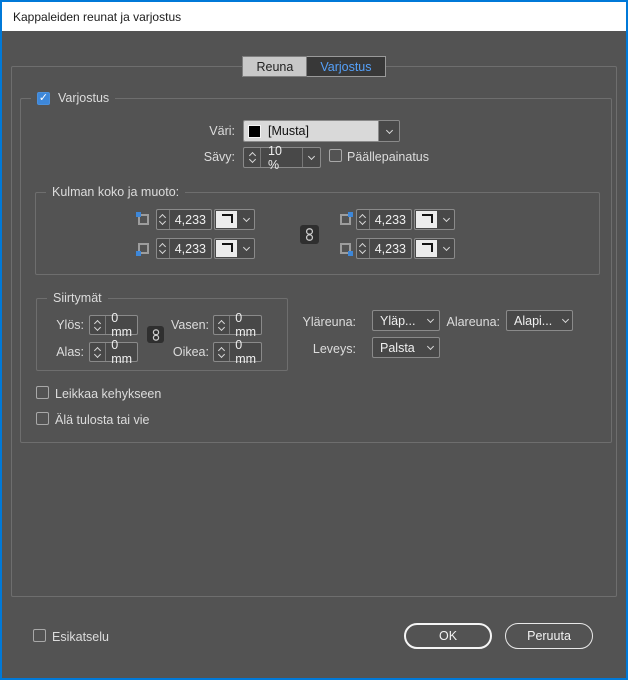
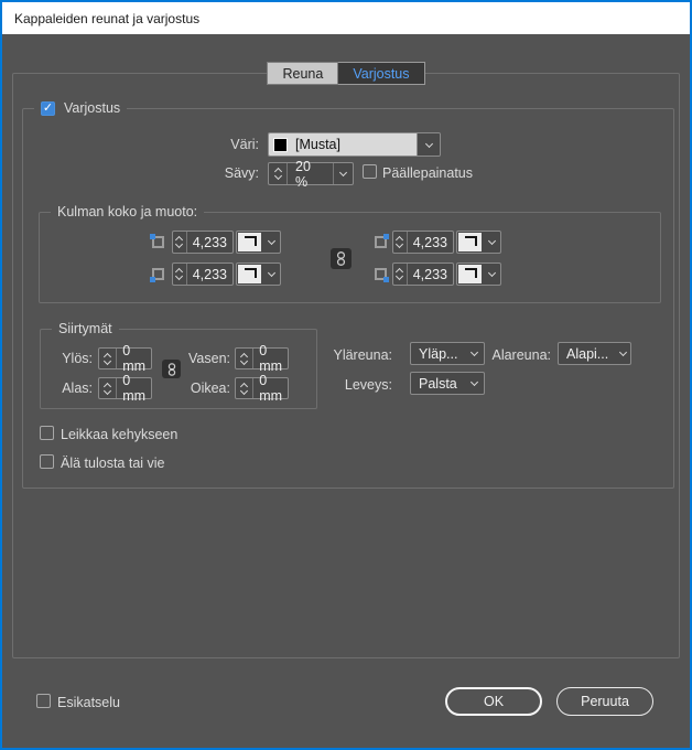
  Kappaleiden reunat ja varjostus
  Reuna
  Varjostus
  ✓
  Varjostus
  Väri:
  [Musta]
  Sävy:
- 10 %
+ 20 %
  Päällepainatus
  Kulman koko ja muoto:
  4,233
  4,233
  4,233
  4,233
  Siirtymät
  Ylös:
  0 mm
  Alas:
  0 mm
  Vasen:
  0 mm
  Oikea:
  0 mm
  Yläreuna:
  Yläp...
  Alareuna:
  Alapi...
  Leveys:
  Palsta
  Leikkaa kehykseen
  Älä tulosta tai vie
  Esikatselu
  OK
  Peruuta
